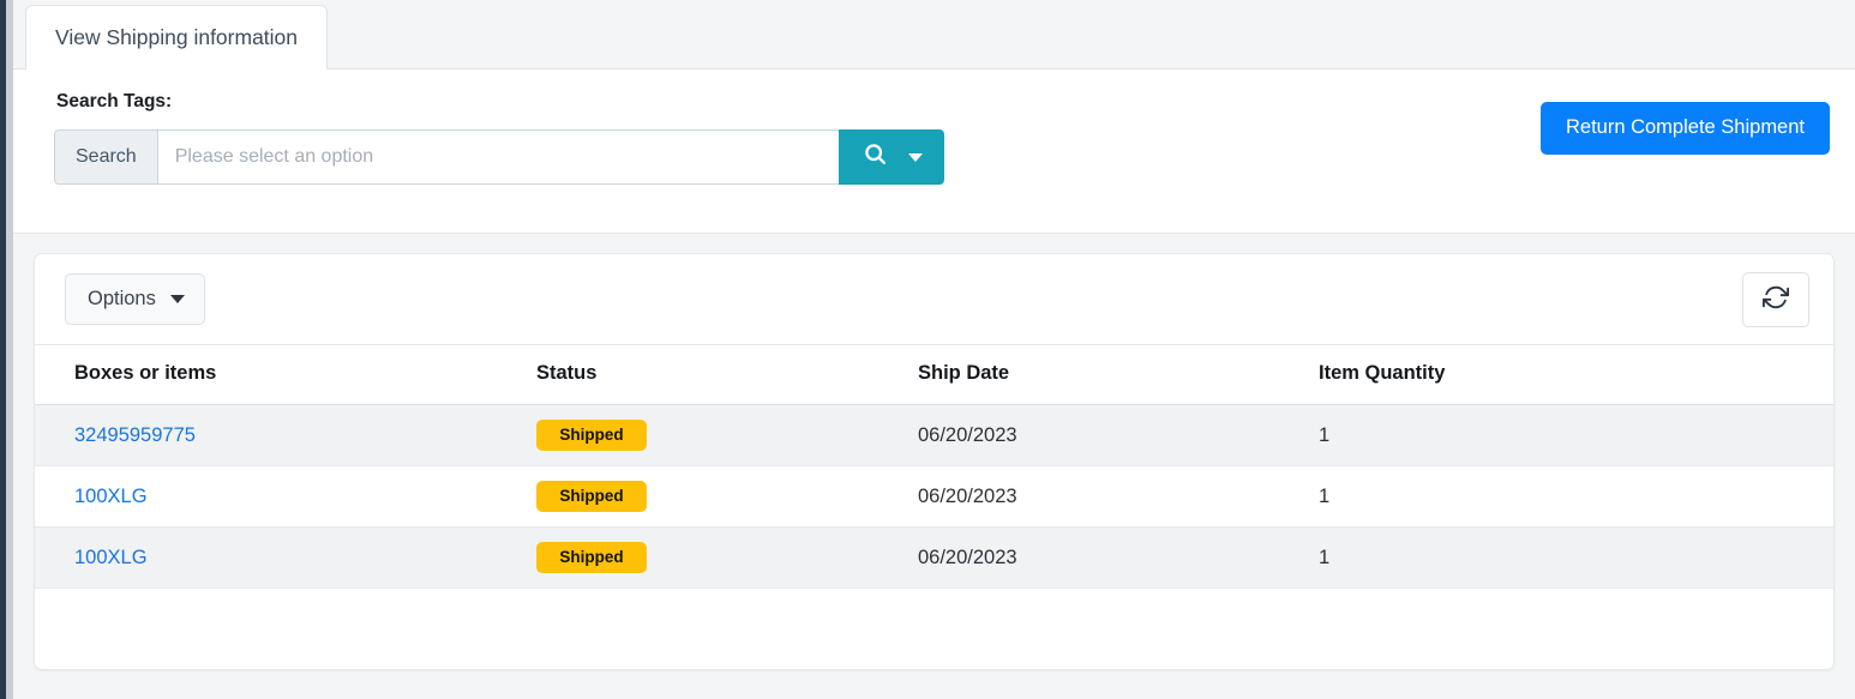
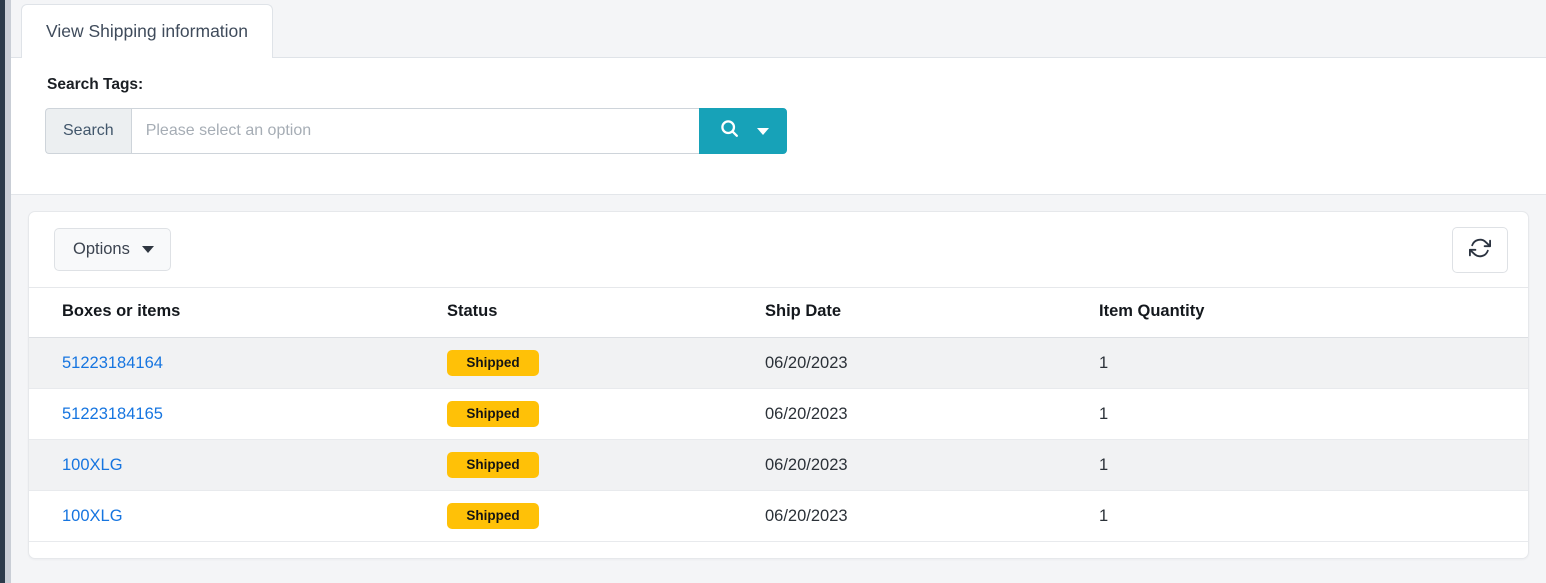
  View Shipping information
  Search Tags:
  Search
  Please select an option
- Return Complete Shipment
  Options
  Boxes or items	Status	Ship Date	Item Quantity
- 32495959775	Shipped	06/20/2023	1
+ 51223184164	Shipped	06/20/2023	1
+ 51223184165	Shipped	06/20/2023	1
  100XLG	Shipped	06/20/2023	1
  100XLG	Shipped	06/20/2023	1
